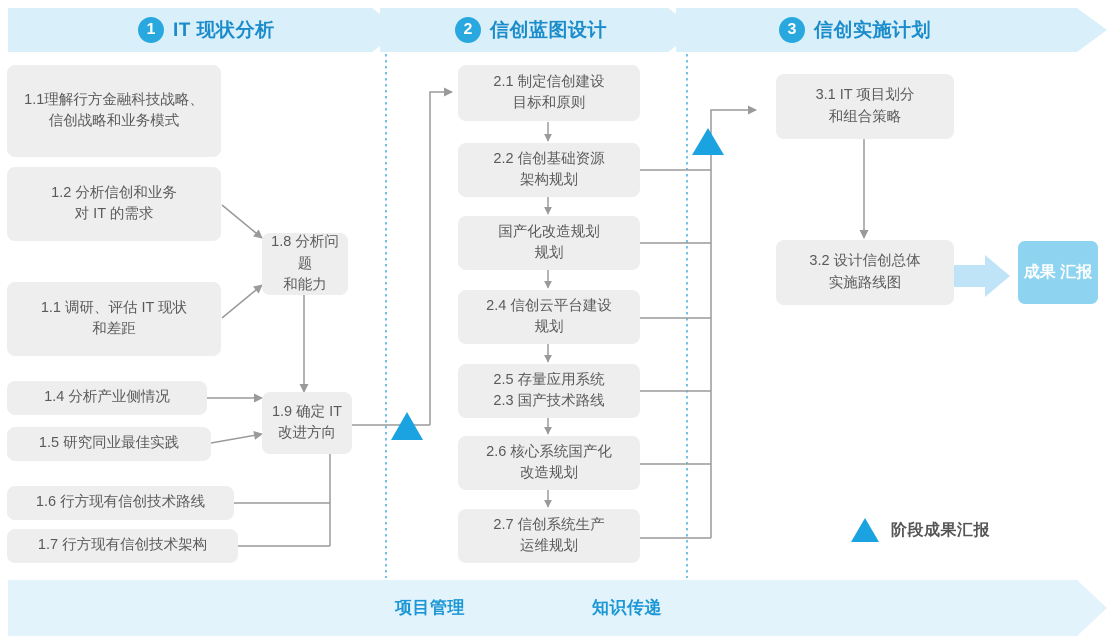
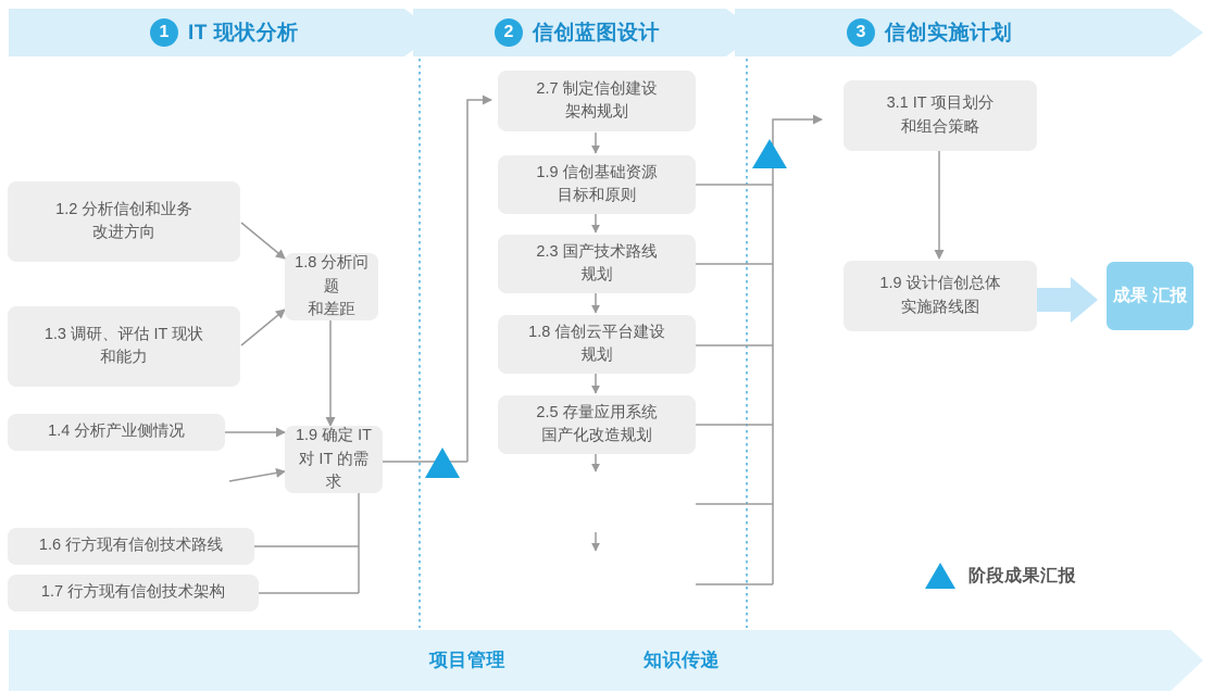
  1
  IT 现状分析
  2
  信创蓝图设计
  3
  信创实施计划
- 1.1理解行方金融科技战略、
- 信创战略和业务模式
  1.2 分析信创和业务
- 对 IT 的需求
+ 改进方向
- 1.1 调研、评估 IT 现状
+ 1.3 调研、评估 IT 现状
- 和差距
+ 和能力
  1.4 分析产业侧情况
- 1.5 研究同业最佳实践
  1.6 行方现有信创技术路线
  1.7 行方现有信创技术架构
  1.8 分析问题
- 和能力
+ 和差距
  1.9 确定 IT
- 改进方向
+ 对 IT 的需求
- 2.1 制定信创建设
+ 2.7 制定信创建设
- 目标和原则
+ 架构规划
- 2.2 信创基础资源
+ 1.9 信创基础资源
- 架构规划
+ 目标和原则
- 国产化改造规划
+ 2.3 国产技术路线
  规划
- 2.4 信创云平台建设
+ 1.8 信创云平台建设
  规划
  2.5 存量应用系统
- 2.3 国产技术路线
+ 国产化改造规划
- 2.6 核心系统国产化
- 改造规划
- 2.7 信创系统生产
- 运维规划
  3.1 IT 项目划分
  和组合策略
- 3.2 设计信创总体
+ 1.9 设计信创总体
  实施路线图
  成果 汇报
  阶段成果汇报
  项目管理
  知识传递
